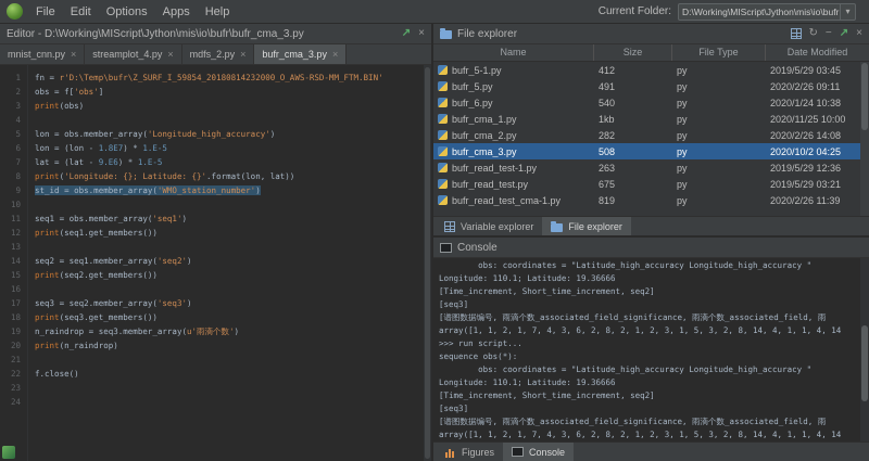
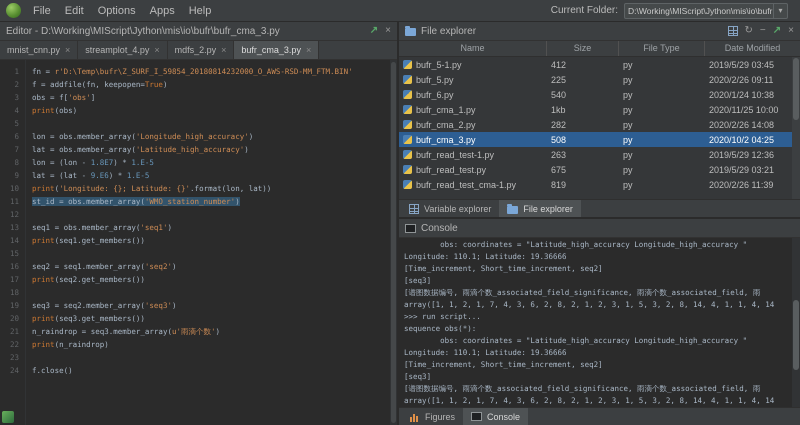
  File
  Edit
  Options
  Apps
  Help
  Current Folder:
  D:\Working\MIScript\Jython\mis\io\bufr
  ▾
  Editor - D:\Working\MIScript\Jython\mis\io\bufr\bufr_cma_3.py
  ↗
  ×
  mnist_cnn.py
  ×
  streamplot_4.py
  ×
  mdfs_2.py
  ×
  bufr_cma_3.py
  ×
  1
  2
  3
  4
  5
  6
  7
  8
  9
  10
  11
  12
  13
  14
  15
  16
  17
  18
  19
  20
  21
  22
  23
  24
  fn = r'D:\Temp\bufr\Z_SURF_I_59854_20180814232000_O_AWS-RSD-MM_FTM.BIN'
+ f = addfile(fn, keepopen=True)
  obs = f['obs']
  print(obs)
  lon = obs.member_array('Longitude_high_accuracy')
+ lat = obs.member_array('Latitude_high_accuracy')
  lon = (lon - 1.8E7) * 1.E-5
  lat = (lat - 9.E6) * 1.E-5
  print('Longitude: {}; Latitude: {}'.format(lon, lat))
  st_id = obs.member_array('WMO_station_number')
  seq1 = obs.member_array('seq1')
  print(seq1.get_members())
  seq2 = seq1.member_array('seq2')
  print(seq2.get_members())
  seq3 = seq2.member_array('seq3')
  print(seq3.get_members())
  n_raindrop = seq3.member_array(u'雨滴个数')
  print(n_raindrop)
  f.close()
  File explorer
  ↻
  −
  ↗
  ×
  Name
  Size
  File Type
  Date Modified
  bufr_5-1.py
  412
  py
  2019/5/29 03:45
  bufr_5.py
- 491
+ 225
  py
  2020/2/26 09:11
  bufr_6.py
  540
  py
  2020/1/24 10:38
  bufr_cma_1.py
  1kb
  py
  2020/11/25 10:00
  bufr_cma_2.py
  282
  py
  2020/2/26 14:08
  bufr_cma_3.py
  508
  py
  2020/10/2 04:25
  bufr_read_test-1.py
  263
  py
  2019/5/29 12:36
  bufr_read_test.py
  675
  py
  2019/5/29 03:21
  bufr_read_test_cma-1.py
  819
  py
  2020/2/26 11:39
  Variable explorer
  File explorer
  Console
  obs: coordinates = "Latitude_high_accuracy Longitude_high_accuracy "
  Longitude: 110.1; Latitude: 19.36666
  [Time_increment, Short_time_increment, seq2]
  [seq3]
  [谱图数据编号, 雨滴个数_associated_field_significance, 雨滴个数_associated_field, 雨
  array([1, 1, 2, 1, 7, 4, 3, 6, 2, 8, 2, 1, 2, 3, 1, 5, 3, 2, 8, 14, 4, 1, 1, 4, 14
  >>> run script...
  sequence obs(*):
  obs: coordinates = "Latitude_high_accuracy Longitude_high_accuracy "
  Longitude: 110.1; Latitude: 19.36666
  [Time_increment, Short_time_increment, seq2]
  [seq3]
  [谱图数据编号, 雨滴个数_associated_field_significance, 雨滴个数_associated_field, 雨
  array([1, 1, 2, 1, 7, 4, 3, 6, 2, 8, 2, 1, 2, 3, 1, 5, 3, 2, 8, 14, 4, 1, 1, 4, 14
  Figures
  Console
